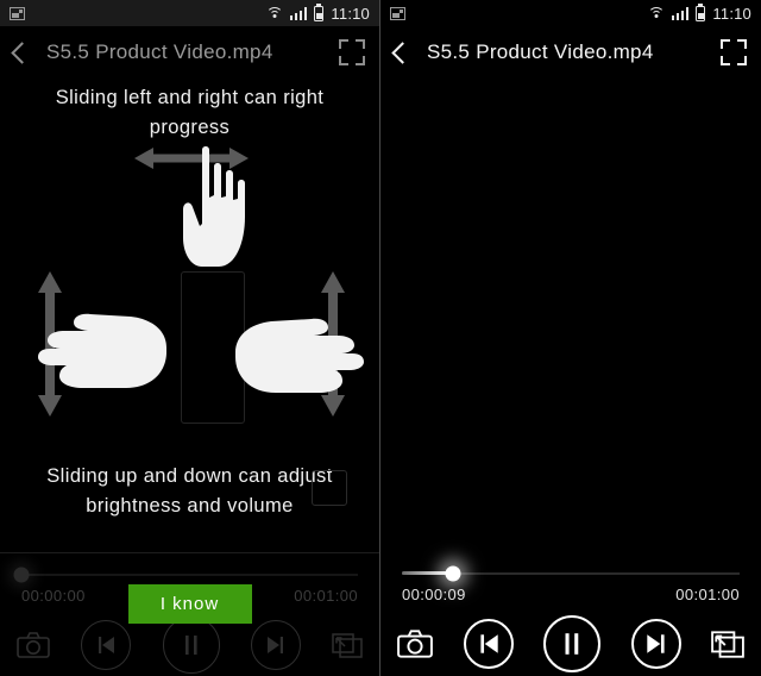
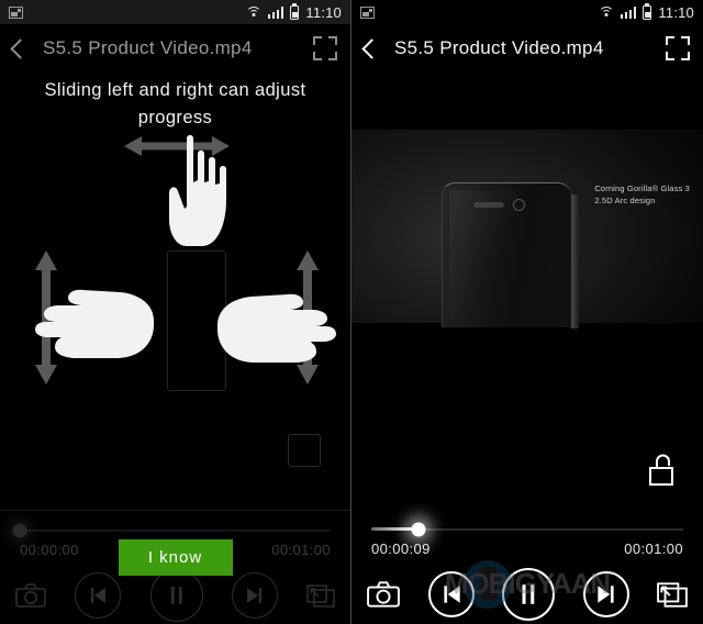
  11:10
  S5.5 Product Video.mp4
- Sliding left and right can right progress
+ Sliding left and right can adjust progress
- Sliding up and down can adjust brightness and volume
  00:00:00
  00:01:00
  I know
  11:10
  S5.5 Product Video.mp4
+ Corning Gorilla® Glass 3
+ 2.5D Arc design
  00:00:09
  00:01:00
+ MOBIGYAAN
